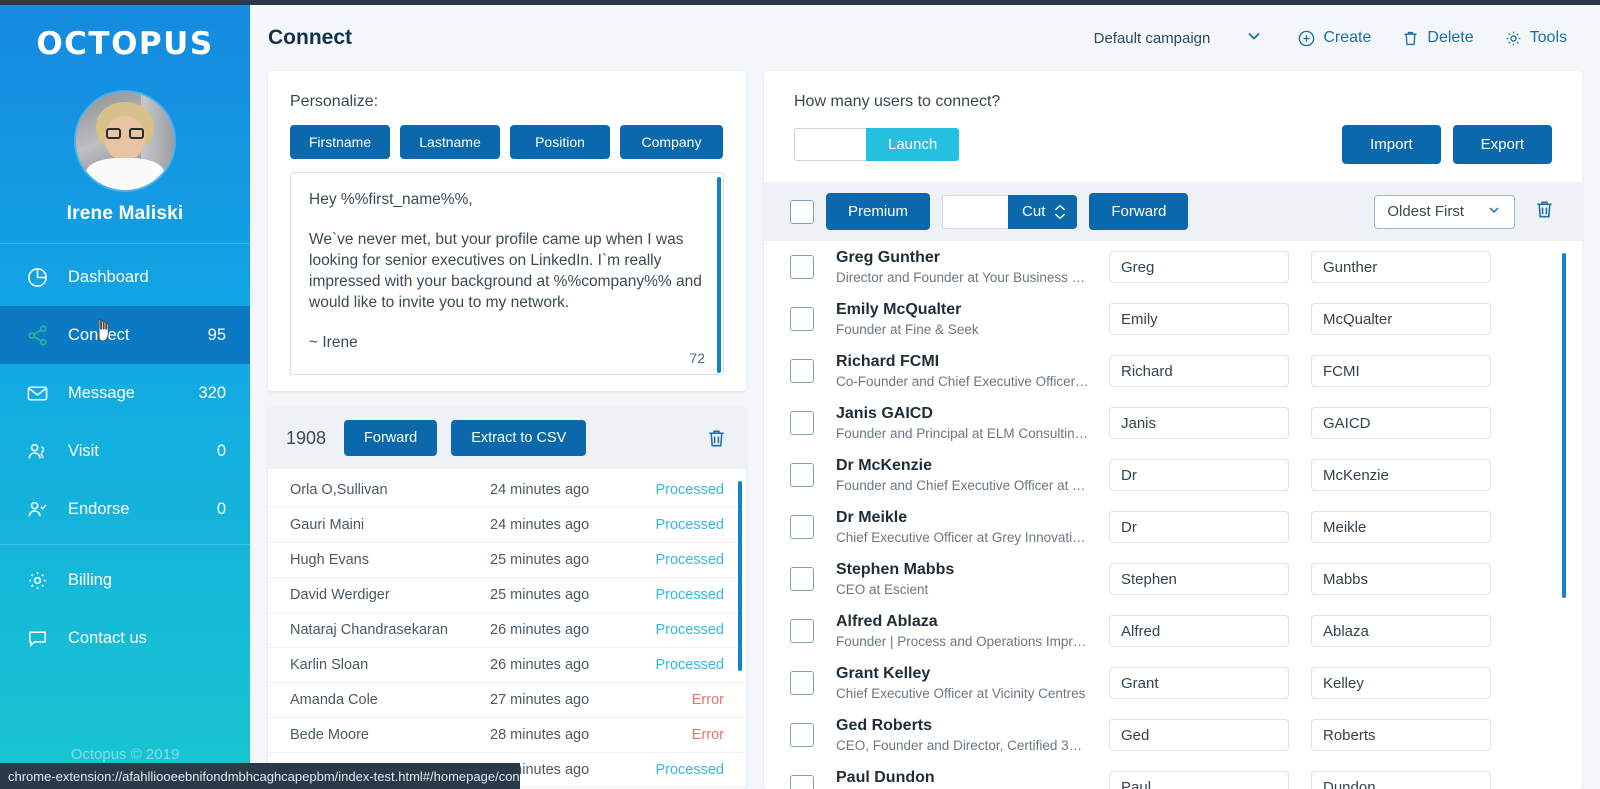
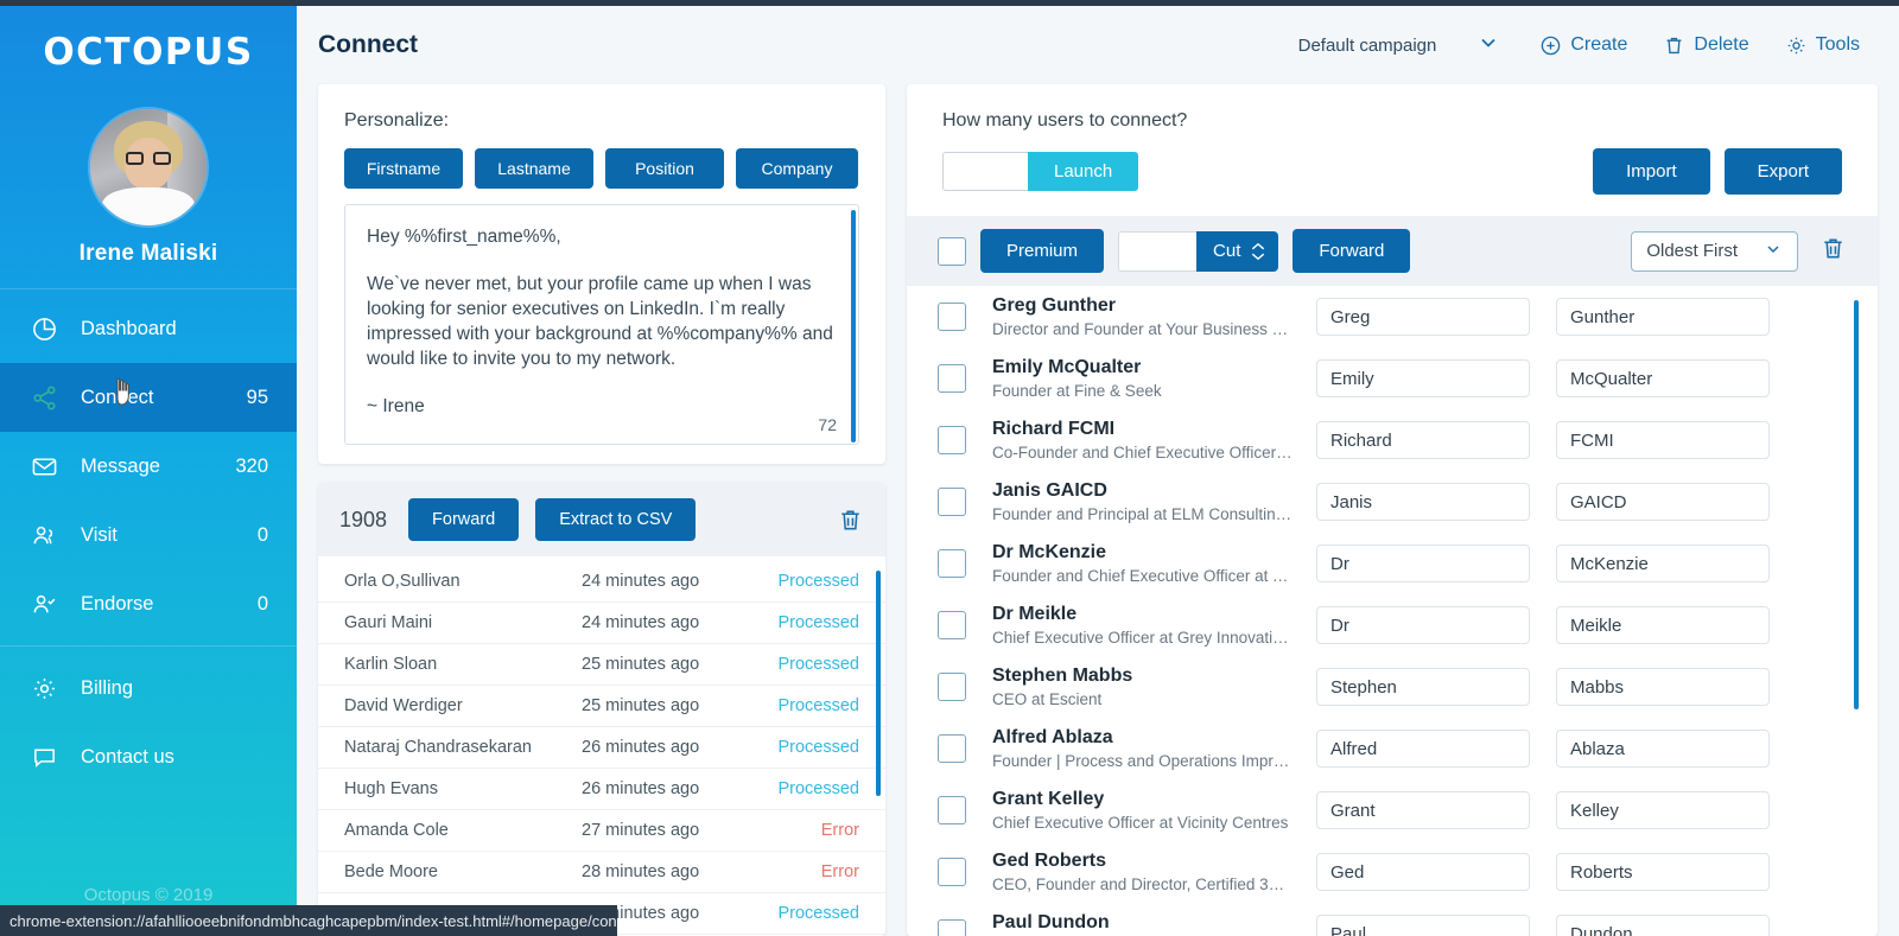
  OCTOPUS
  Irene Maliski
  Dashboard
  Conect
  95
  Message
  320
  Visit
  0
  Endorse
  0
  Billing
  Contact us
  Octopus © 2019
  Connect
  Default campaign
  Create
  Delete
  Tools
  Personalize:
  Firstname
  Lastname
  Position
  Company
  Hey %%first_name%%,
  We`ve never met, but your profile came up when I was looking for senior executives on LinkedIn. I`m really impressed with your background at %%company%% and would like to invite you to my network.
  ~ Irene
  72
  1908
  Forward
  Extract to CSV
  Orla O,Sullivan
  24 minutes ago
  Processed
  Gauri Maini
  24 minutes ago
  Processed
- Hugh Evans
+ Karlin Sloan
  25 minutes ago
  Processed
  David Werdiger
  25 minutes ago
  Processed
  Nataraj Chandrasekaran
  26 minutes ago
  Processed
- Karlin Sloan
+ Hugh Evans
  26 minutes ago
  Processed
  Amanda Cole
  27 minutes ago
  Error
  Bede Moore
  28 minutes ago
  Error
  inutes ago
  Processed
  How many users to connect?
  Launch
  Import
  Export
  Premium
  Cut
  Forward
  Oldest First
  Greg Gunther
  Director and Founder at Your Business Mo
  Greg
  Gunther
  Emily McQualter
  Founder at Fine & Seek
  Emily
  McQualter
  Richard FCMI
  Co-Founder and Chief Executive Officer at
  Richard
  FCMI
  Janis GAICD
  Founder and Principal at ELM Consulting A
  Janis
  GAICD
  Dr McKenzie
  Founder and Chief Executive Officer at Th
  Dr
  McKenzie
  Dr Meikle
  Chief Executive Officer at Grey Innovation
  Dr
  Meikle
  Stephen Mabbs
  CEO at Escient
  Stephen
  Mabbs
  Alfred Ablaza
  Founder | Process and Operations Improve
  Alfred
  Ablaza
  Grant Kelley
  Chief Executive Officer at Vicinity Centres
  Grant
  Kelley
  Ged Roberts
  CEO, Founder and Director, Certified 3HA
  Ged
  Roberts
  Paul Dundon
  Paul
  Dundon
  chrome-extension://afahlliooeebnifondmbhcaghcapepbm/index-test.html#/homepage/con
